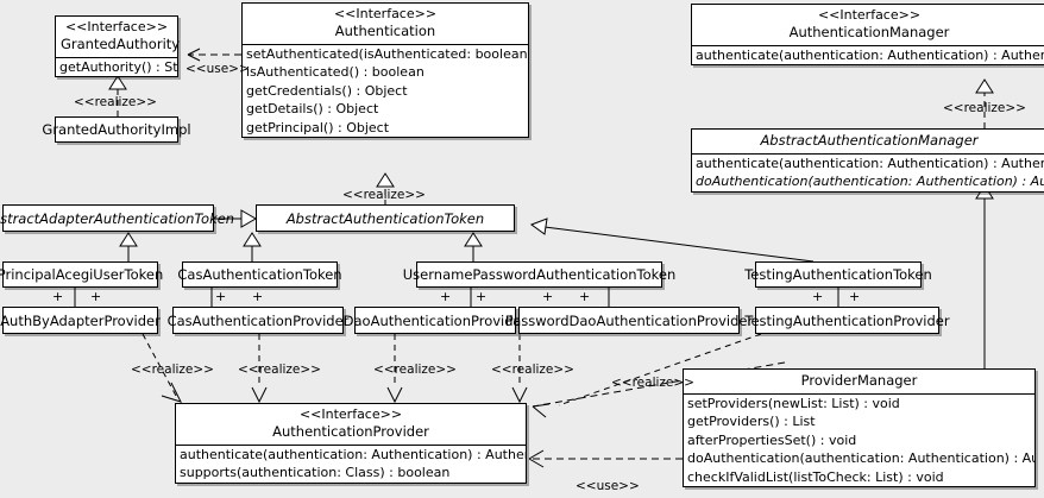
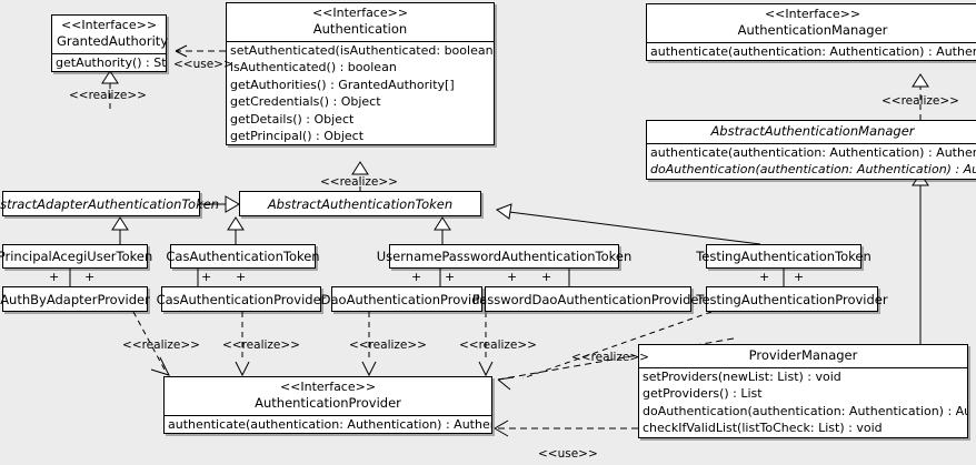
  <<Interface>>
  GrantedAuthority
  getAuthority() : St
- GrantedAuthorityImpl
  <<Interface>>
  Authentication
  setAuthenticated(isAuthenticated: boolean
  isAuthenticated() : boolean
+ getAuthorities() : GrantedAuthority[]
  getCredentials() : Object
  getDetails() : Object
  getPrincipal() : Object
  <<Interface>>
  AuthenticationManager
  authenticate(authentication: Authentication) : Authe
  AbstractAuthenticationManager
  authenticate(authentication: Authentication) : Authe
  doAuthentication(authentication: Authentication) : A
  stractAdapterAuthenticationToken
  AbstractAuthenticationToken
  PrincipalAcegiUserToken
  CasAuthenticationToken
  UsernamePasswordAuthenticationToken
  TestingAuthenticationToken
  +
  +
  +
  +
  +
  +
  +
  +
  +
  +
  AuthByAdapterProvider
  CasAuthenticationProvider
  DaoAuthenticationProvid
  PasswordDaoAuthenticationProvider
  TestingAuthenticationProvider
  <<Interface>>
  AuthenticationProvider
  authenticate(authentication: Authentication) : Authe
- supports(authentication: Class) : boolean
  ProviderManager
  setProviders(newList: List) : void
  getProviders() : List
- afterPropertiesSet() : void
  doAuthentication(authentication: Authentication) : A
  checkIfValidList(listToCheck: List) : void
  <<use>>
  <<realize>>
  <<realize>>
  <<realize>>
  <<realize>>
  <<realize>>
  <<realize>>
  <<realize>>
  <<realize>>
  <<use>>
